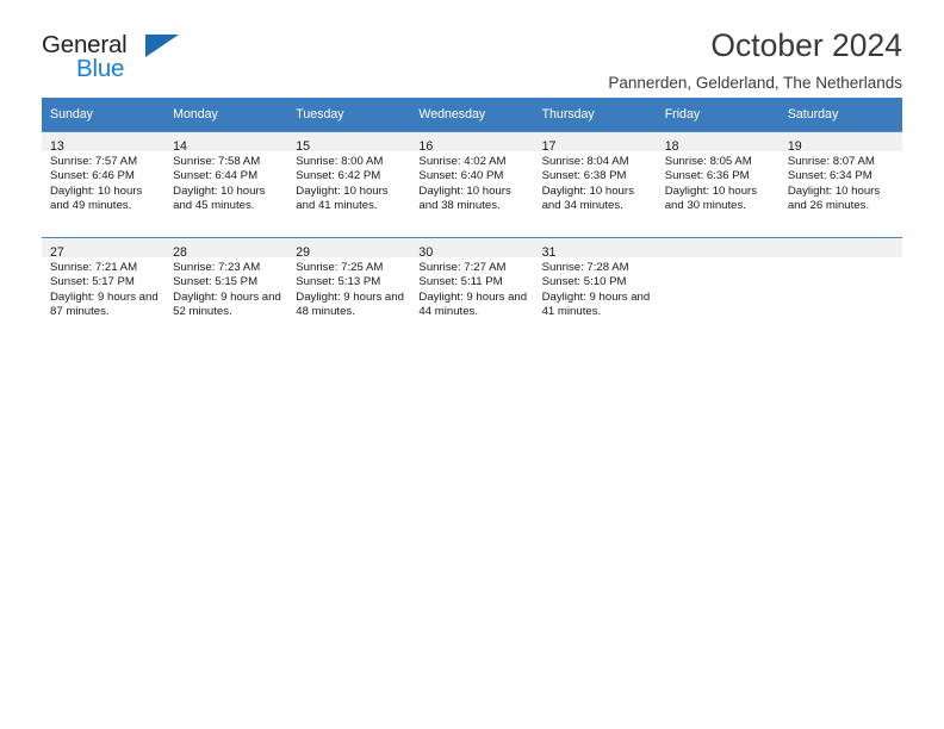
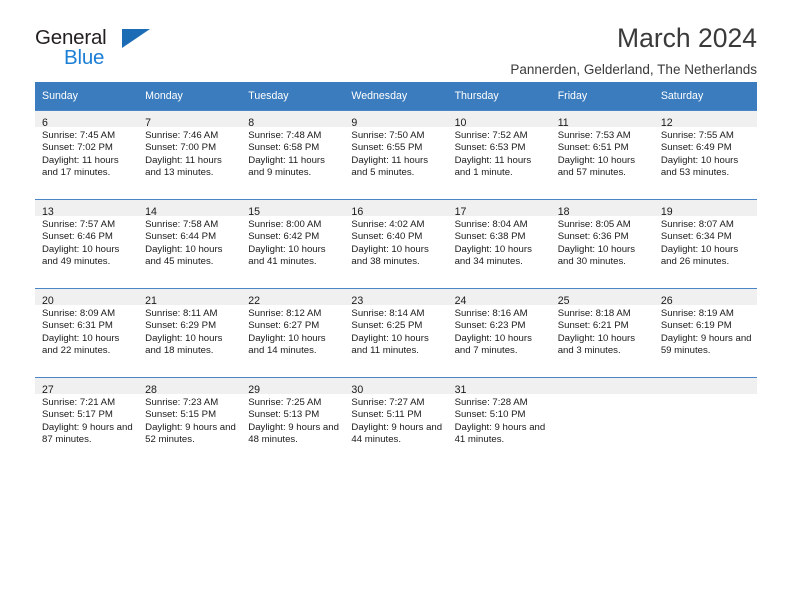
  General
  Blue
- October 2024
+ March 2024
  Pannerden, Gelderland, The Netherlands
  Sunday	Monday	Tuesday	Wednesday	Thursday	Friday	Saturday
+ 6Sunrise: 7:45 AMSunset: 7:02 PMDaylight: 11 hours and 17 minutes.	7Sunrise: 7:46 AMSunset: 7:00 PMDaylight: 11 hours and 13 minutes.	8Sunrise: 7:48 AMSunset: 6:58 PMDaylight: 11 hours and 9 minutes.	9Sunrise: 7:50 AMSunset: 6:55 PMDaylight: 11 hours and 5 minutes.	10Sunrise: 7:52 AMSunset: 6:53 PMDaylight: 11 hours and 1 minute.	11Sunrise: 7:53 AMSunset: 6:51 PMDaylight: 10 hours and 57 minutes.	12Sunrise: 7:55 AMSunset: 6:49 PMDaylight: 10 hours and 53 minutes.
  13Sunrise: 7:57 AMSunset: 6:46 PMDaylight: 10 hours and 49 minutes.	14Sunrise: 7:58 AMSunset: 6:44 PMDaylight: 10 hours and 45 minutes.	15Sunrise: 8:00 AMSunset: 6:42 PMDaylight: 10 hours and 41 minutes.	16Sunrise: 4:02 AMSunset: 6:40 PMDaylight: 10 hours and 38 minutes.	17Sunrise: 8:04 AMSunset: 6:38 PMDaylight: 10 hours and 34 minutes.	18Sunrise: 8:05 AMSunset: 6:36 PMDaylight: 10 hours and 30 minutes.	19Sunrise: 8:07 AMSunset: 6:34 PMDaylight: 10 hours and 26 minutes.
+ 20Sunrise: 8:09 AMSunset: 6:31 PMDaylight: 10 hours and 22 minutes.	21Sunrise: 8:11 AMSunset: 6:29 PMDaylight: 10 hours and 18 minutes.	22Sunrise: 8:12 AMSunset: 6:27 PMDaylight: 10 hours and 14 minutes.	23Sunrise: 8:14 AMSunset: 6:25 PMDaylight: 10 hours and 11 minutes.	24Sunrise: 8:16 AMSunset: 6:23 PMDaylight: 10 hours and 7 minutes.	25Sunrise: 8:18 AMSunset: 6:21 PMDaylight: 10 hours and 3 minutes.	26Sunrise: 8:19 AMSunset: 6:19 PMDaylight: 9 hours and 59 minutes.
  27Sunrise: 7:21 AMSunset: 5:17 PMDaylight: 9 hours and 87 minutes.	28Sunrise: 7:23 AMSunset: 5:15 PMDaylight: 9 hours and 52 minutes.	29Sunrise: 7:25 AMSunset: 5:13 PMDaylight: 9 hours and 48 minutes.	30Sunrise: 7:27 AMSunset: 5:11 PMDaylight: 9 hours and 44 minutes.	31Sunrise: 7:28 AMSunset: 5:10 PMDaylight: 9 hours and 41 minutes.
